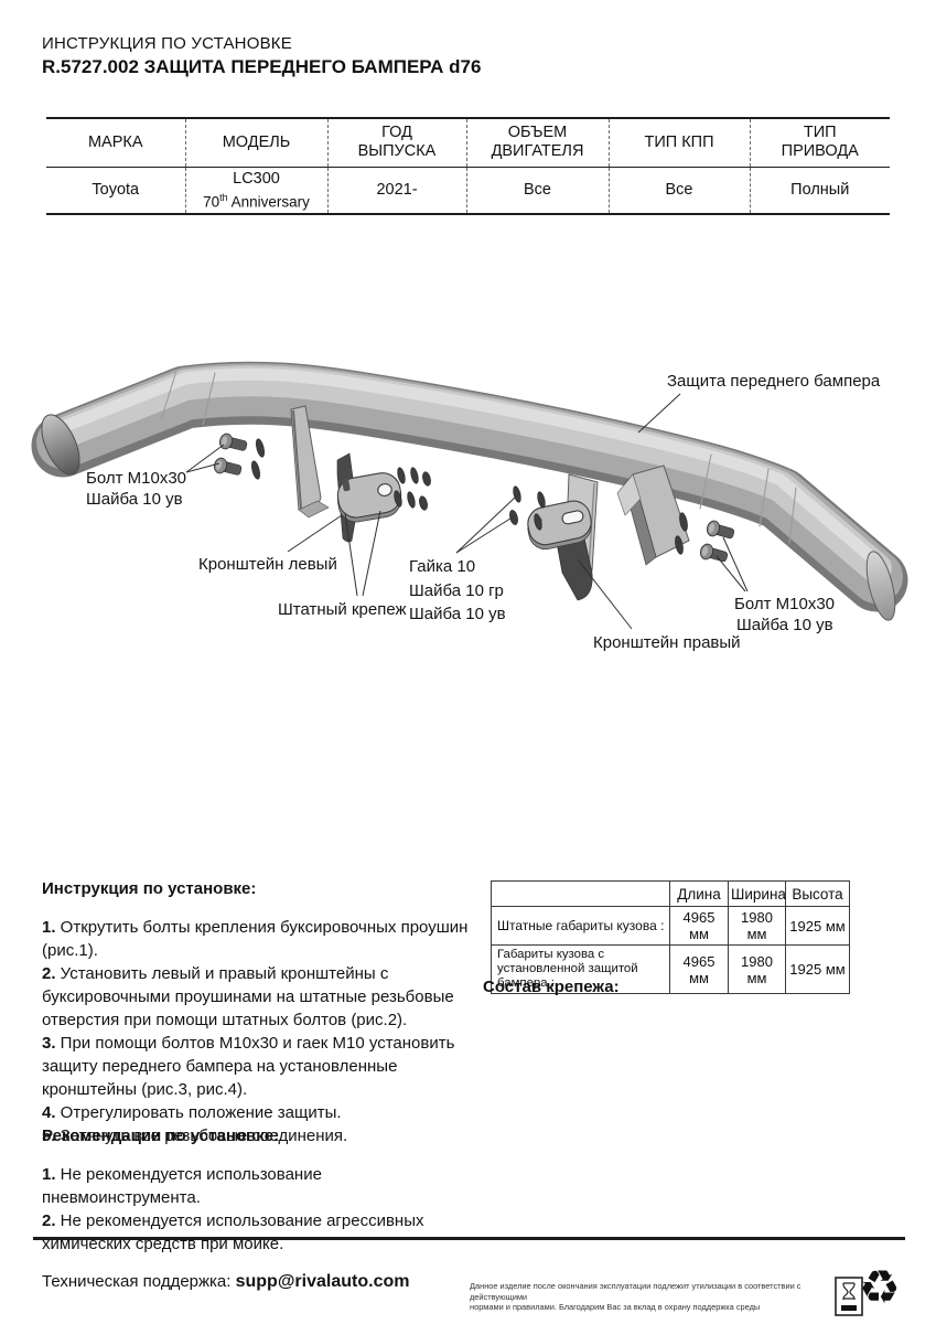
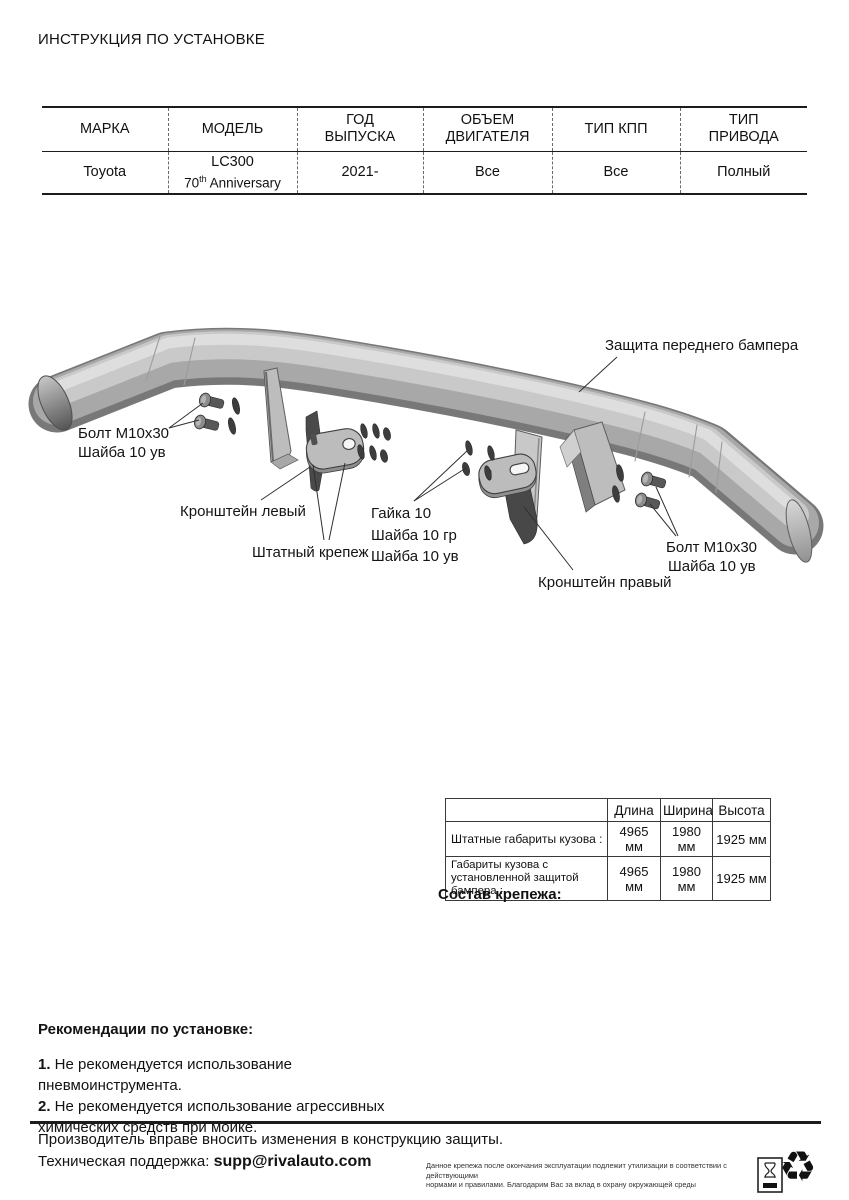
  ИНСТРУКЦИЯ ПО УСТАНОВКЕ
- R.5727.002 ЗАЩИТА ПЕРЕДНЕГО БАМПЕРА d76
  МАРКА	МОДЕЛЬ	ГОД ВЫПУСКА	ОБЪЕМ ДВИГАТЕЛЯ	ТИП КПП	ТИП ПРИВОДА
  Toyota	LC300 70th Anniversary	2021-	Все	Все	Полный
  Защита переднего бампера
  Болт М10х30
  Шайба 10 ув
  Кронштейн левый
  Штатный крепеж
  Гайка 10
  Шайба 10 гр
  Шайба 10 ув
  Кронштейн правый
  Болт М10х30
  Шайба 10 ув
- Инструкция по установке:
- 1. Открутить болты крепления буксировочных проушин (рис.1).
- 2. Установить левый и правый кронштейны с буксировочными проушинами на штатные резьбовые отверстия при помощи штатных болтов (рис.2).
- 3. При помощи болтов М10х30 и гаек М10 установить защиту переднего бампера на установленные кронштейны (рис.3, рис.4).
- 4. Отрегулировать положение защиты.
- 5. Затянуть все резьбовые соединения.
  Рекомендации по установке:
  1. Не рекомендуется использование пневмоинструмента.
  2. Не рекомендуется использование агрессивных химических средств при мойке.
  	Длина	Ширина	Высота
  Штатные габариты кузова :	4965 мм	1980 мм	1925 мм
  Габариты кузова с установленной защитой бампера :	4965 мм	1980 мм	1925 мм
  Состав крепежа:
+ Производитель вправе вносить изменения в конструкцию защиты.
  Техническая поддержка: supp@rivalauto.com
- Данное изделие после окончания эксплуатации подлежит утилизации в соответствии с действующими
+ Данное крепежа после окончания эксплуатации подлежит утилизации в соответствии с действующими
- нормами и правилами. Благодарим Вас за вклад в охрану поддержка среды
+ нормами и правилами. Благодарим Вас за вклад в охрану окружающей среды
  ♻
